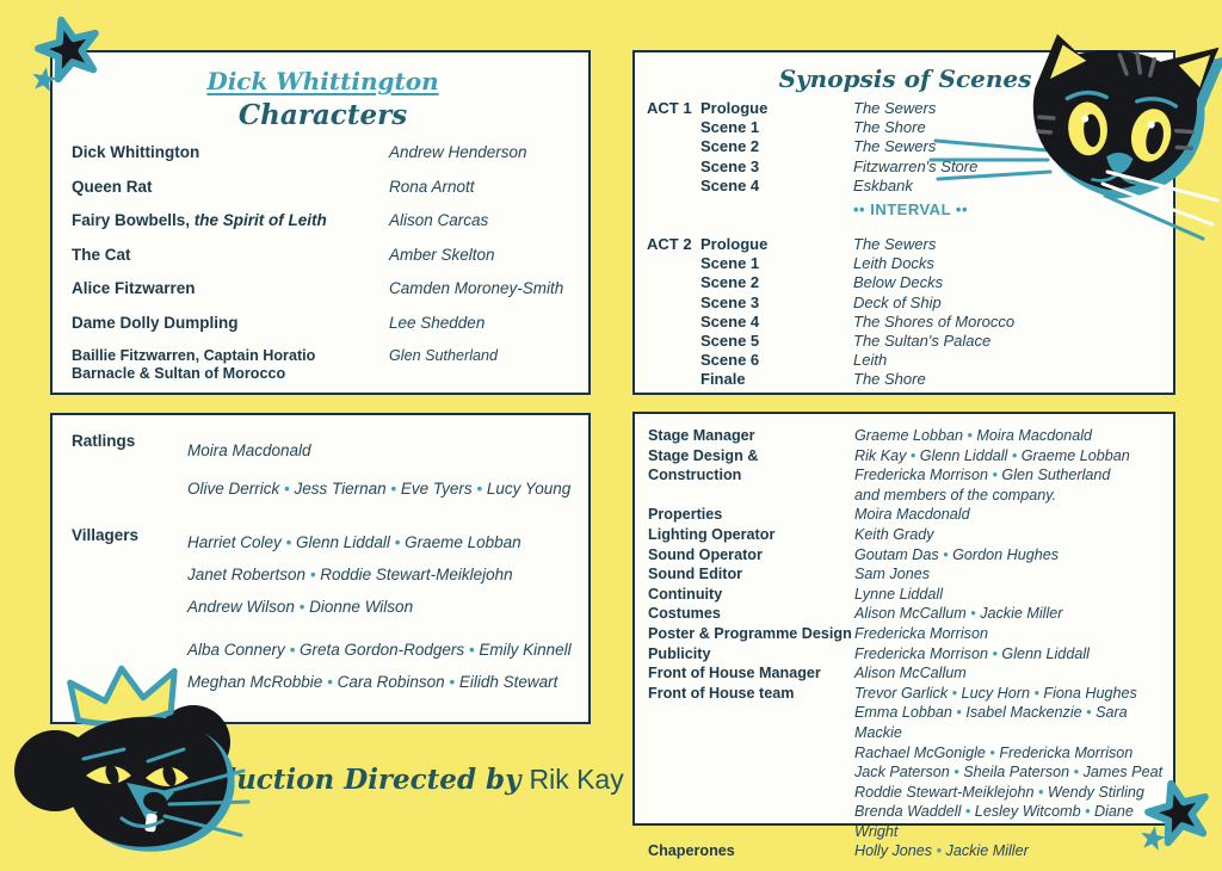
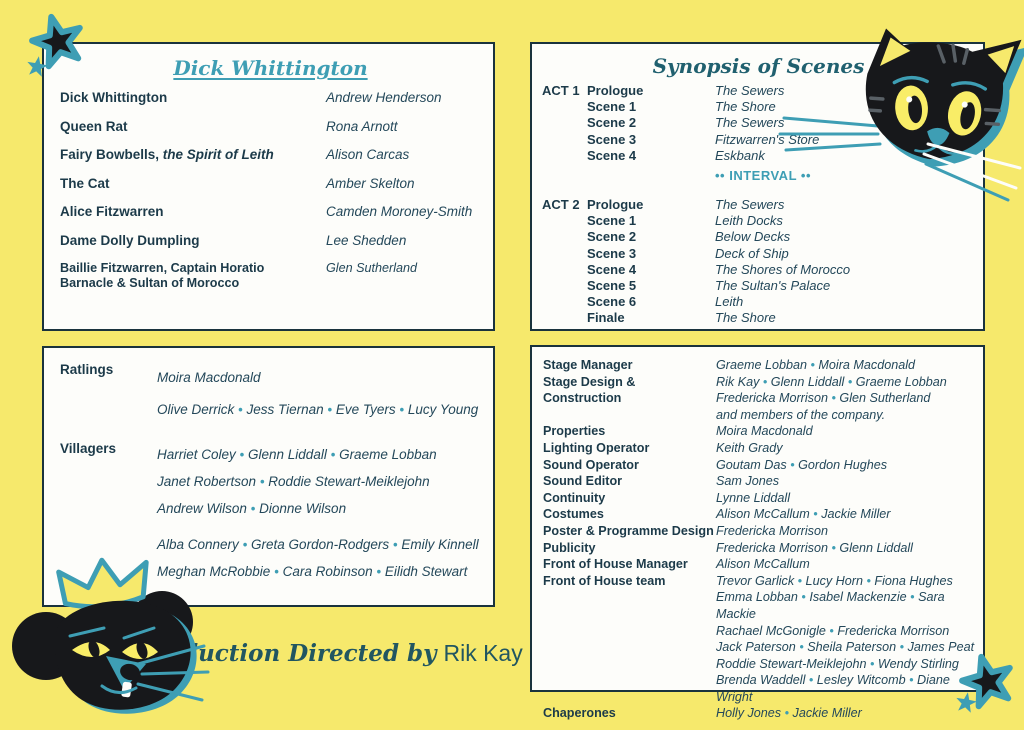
  Dick Whittington
- Characters
  Dick Whittington
  Andrew Henderson
  Queen Rat
  Rona Arnott
  Fairy Bowbells, the Spirit of Leith
  Alison Carcas
  The Cat
  Amber Skelton
  Alice Fitzwarren
  Camden Moroney-Smith
  Dame Dolly Dumpling
  Lee Shedden
  Baillie Fitzwarren, Captain Horatio Barnacle & Sultan of Morocco
  Glen Sutherland
  Synopsis of Scenes
  ACT 1
  Prologue
  The Sewers
  Scene 1
  The Shore
  Scene 2
  The Sewers
  Scene 3
  Fitzwarren's Store
  Scene 4
  Eskbank
  •• INTERVAL ••
  ACT 2
  Prologue
  The Sewers
  Scene 1
  Leith Docks
  Scene 2
  Below Decks
  Scene 3
  Deck of Ship
  Scene 4
  The Shores of Morocco
  Scene 5
  The Sultan's Palace
  Scene 6
  Leith
  Finale
  The Shore
  Ratlings
  Moira Macdonald
  Olive Derrick • Jess Tiernan • Eve Tyers • Lucy Young
  Villagers
  Harriet Coley • Glenn Liddall • Graeme Lobban
  Janet Robertson • Roddie Stewart-Meiklejohn
  Andrew Wilson • Dionne Wilson
  Alba Connery • Greta Gordon-Rodgers • Emily Kinnell
  Meghan McRobbie • Cara Robinson • Eilidh Stewart
  Stage Manager
  Graeme Lobban • Moira Macdonald
  Stage Design & Construction
  Rik Kay • Glenn Liddall • Graeme Lobban
  Fredericka Morrison • Glen Sutherland
  and members of the company.
  Properties
  Moira Macdonald
  Lighting Operator
  Keith Grady
  Sound Operator
  Goutam Das • Gordon Hughes
  Sound Editor
  Sam Jones
  Continuity
  Lynne Liddall
  Costumes
  Alison McCallum • Jackie Miller
  Poster & Programme Design
  Fredericka Morrison
  Publicity
  Fredericka Morrison • Glenn Liddall
  Front of House Manager
  Alison McCallum
  Front of House team
  Trevor Garlick • Lucy Horn • Fiona Hughes
  Emma Lobban • Isabel Mackenzie • Sara Mackie
  Rachael McGonigle • Fredericka Morrison
  Jack Paterson • Sheila Paterson • James Peat
  Roddie Stewart-Meiklejohn • Wendy Stirling
  Brenda Waddell • Lesley Witcomb • Diane Wright
  Chaperones
  Holly Jones • Jackie Miller
  uction Directed by Rik Kay
